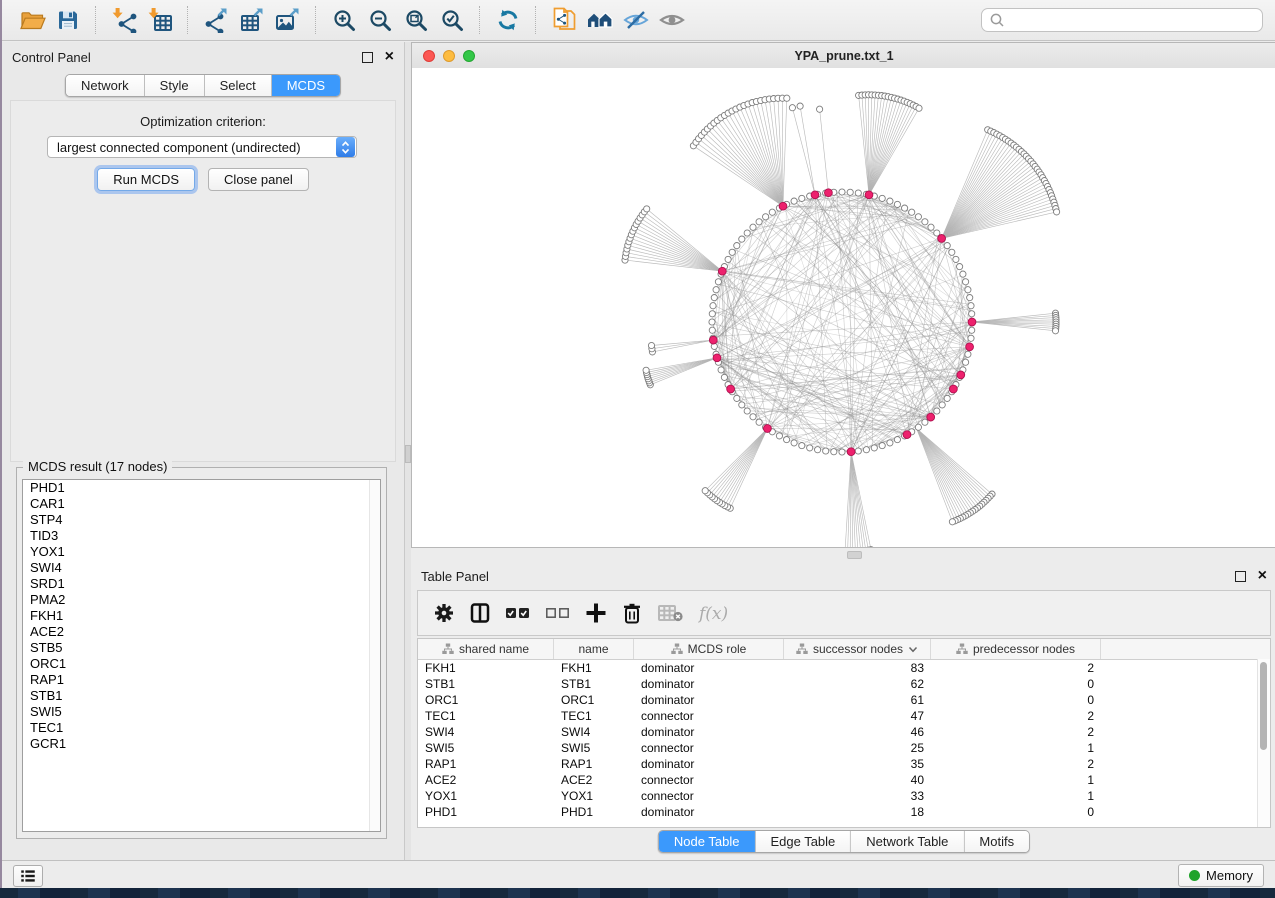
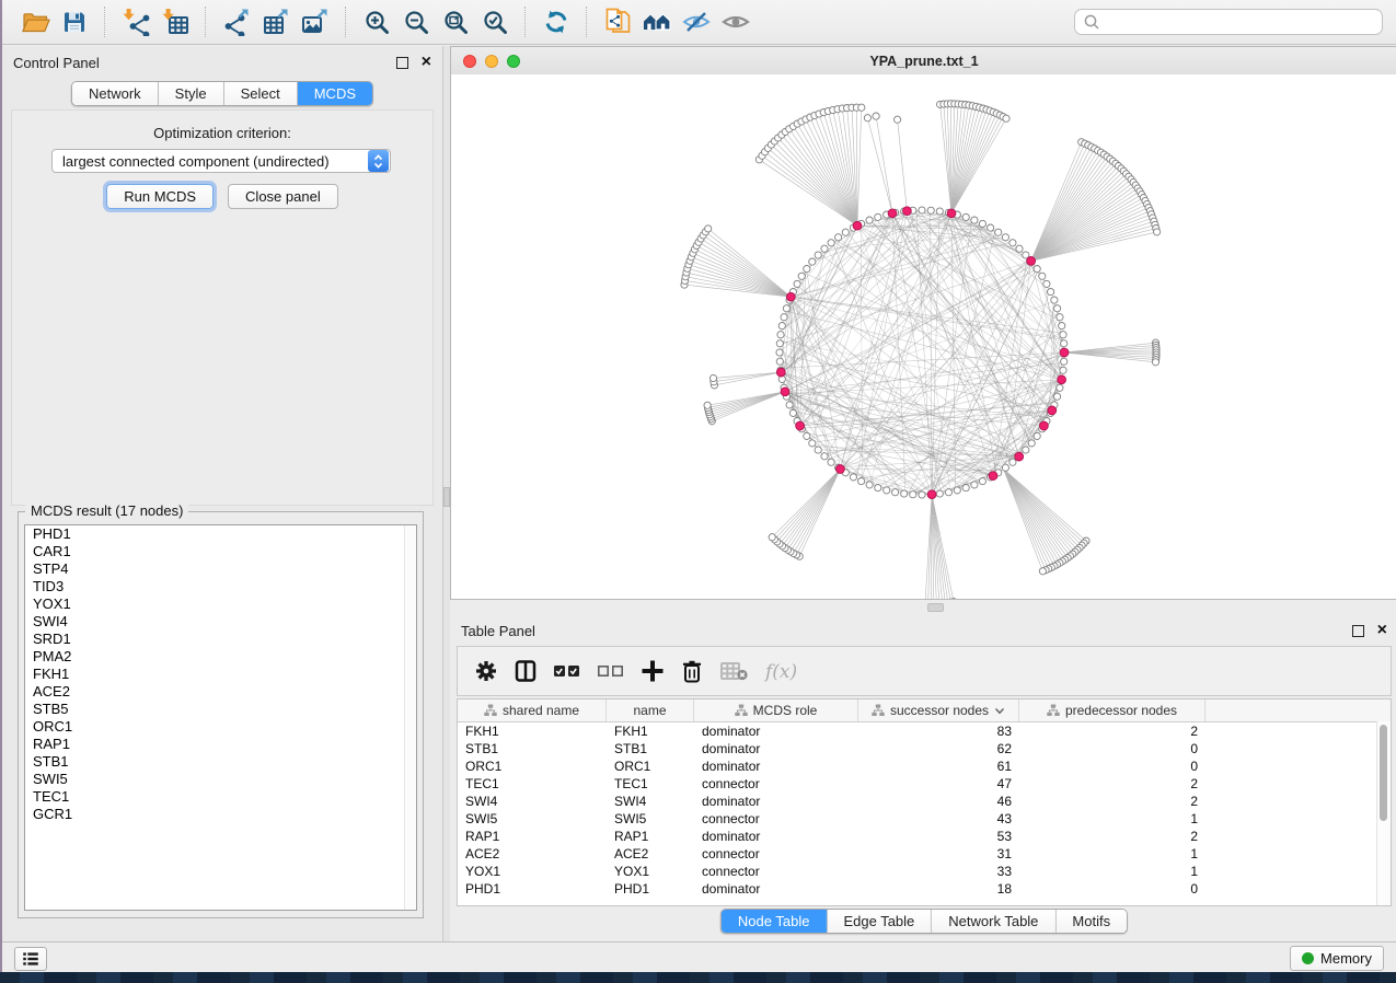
  Control Panel
  ×
  Network
  Style
  Select
  MCDS
  Optimization criterion:
  largest connected component (undirected)
  Run MCDS
  Close panel
  MCDS result (17 nodes)
  PHD1
  CAR1
  STP4
  TID3
  YOX1
  SWI4
  SRD1
  PMA2
  FKH1
  ACE2
  STB5
  ORC1
  RAP1
  STB1
  SWI5
  TEC1
  GCR1
  YPA_prune.txt_1
  Table Panel
  ×
  f(x)
  shared name
  name
  MCDS role
  successor nodes
  predecessor nodes
  FKH1
  FKH1
  dominator
  83
  2
  STB1
  STB1
  dominator
  62
  0
  ORC1
  ORC1
  dominator
  61
  0
  TEC1
  TEC1
  connector
  47
  2
  SWI4
  SWI4
  dominator
  46
  2
  SWI5
  SWI5
  connector
- 25
+ 43
  1
  RAP1
  RAP1
  dominator
- 35
+ 53
  2
  ACE2
  ACE2
  connector
- 40
+ 31
  1
  YOX1
  YOX1
  connector
  33
  1
  PHD1
  PHD1
  dominator
  18
  0
  Node Table
  Edge Table
  Network Table
  Motifs
  Memory
